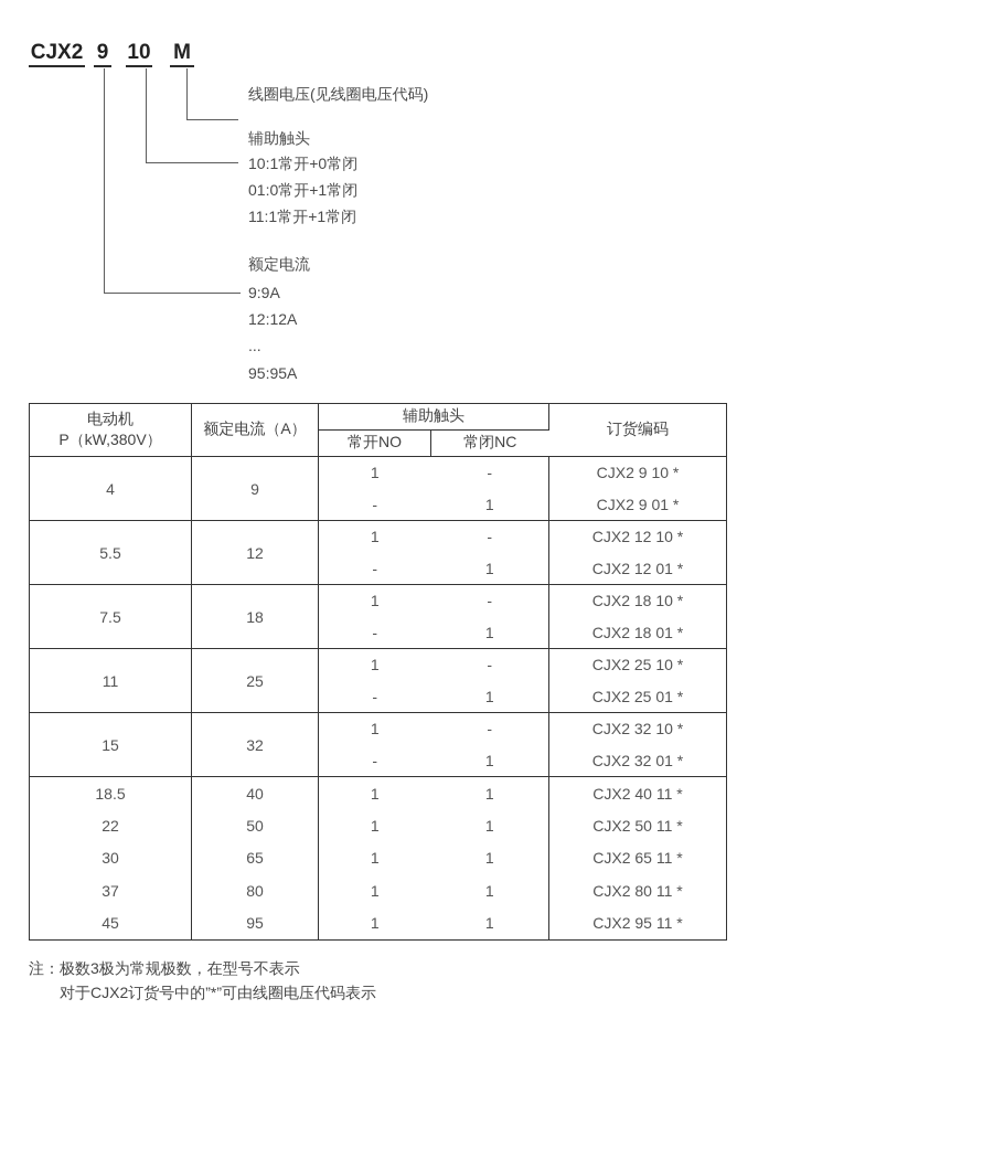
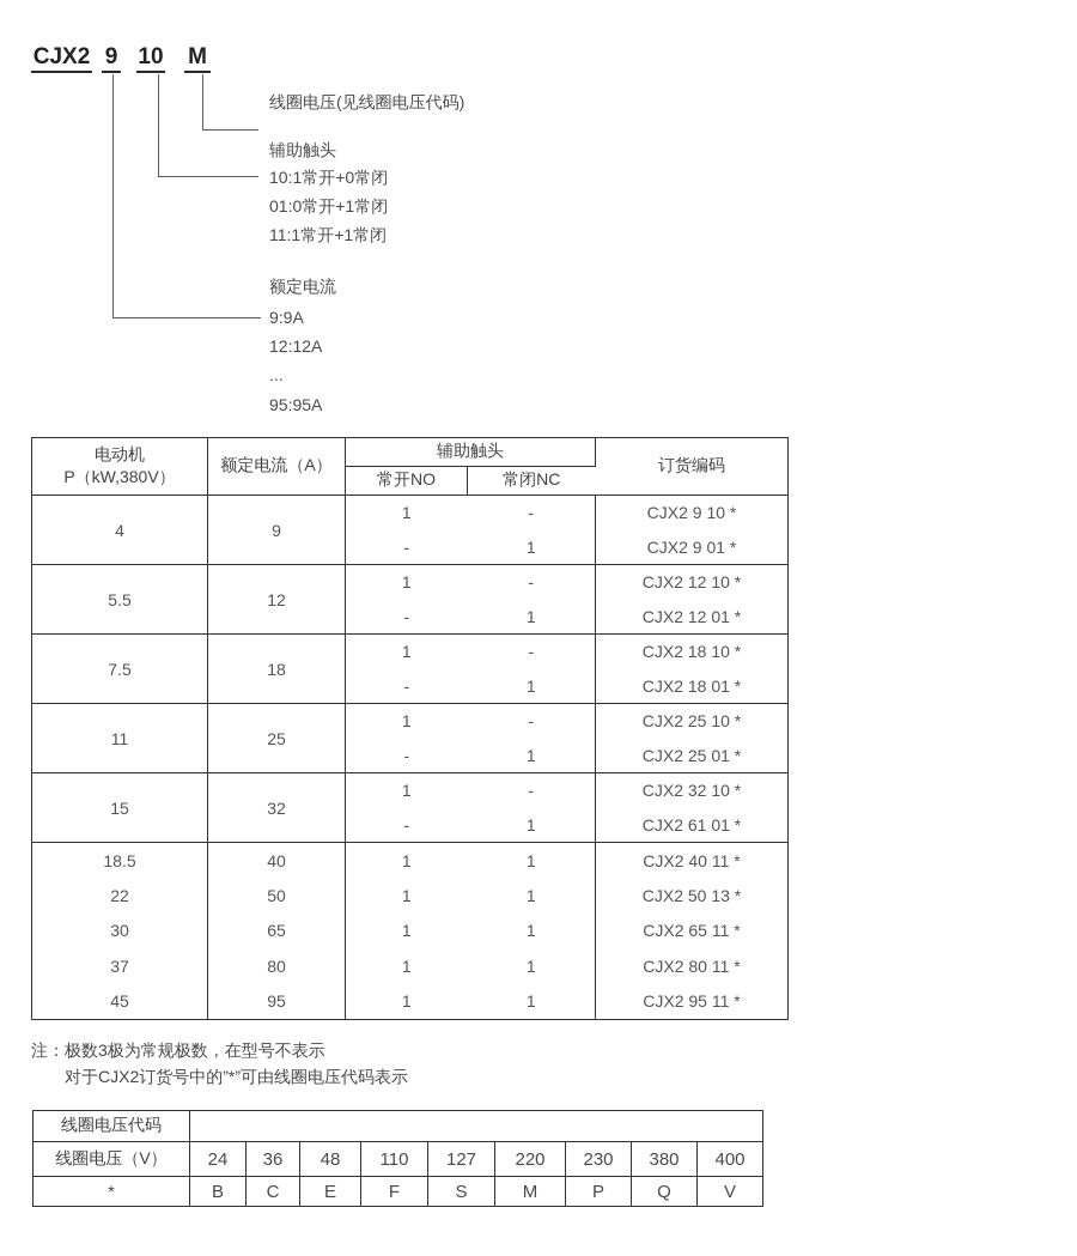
  CJX2
  9
  10
  M
  线圈电压(见线圈电压代码)
  辅助触头
  10:1常开+0常闭
  01:0常开+1常闭
  11:1常开+1常闭
  额定电流
  9:9A
  12:12A
  ...
  95:95A
  电动机 P（kW,380V）	额定电流（A）	辅助触头	订货编码
  常开NO	常闭NC
  4	9	1	-	CJX2 9 10 *
  -	1	CJX2 9 01 *
  5.5	12	1	-	CJX2 12 10 *
  -	1	CJX2 12 01 *
  7.5	18	1	-	CJX2 18 10 *
  -	1	CJX2 18 01 *
  11	25	1	-	CJX2 25 10 *
  -	1	CJX2 25 01 *
  15	32	1	-	CJX2 32 10 *
- -	1	CJX2 32 01 *
+ -	1	CJX2 61 01 *
  18.5	40	1	1	CJX2 40 11 *
- 22	50	1	1	CJX2 50 11 *
+ 22	50	1	1	CJX2 50 13 *
  30	65	1	1	CJX2 65 11 *
  37	80	1	1	CJX2 80 11 *
  45	95	1	1	CJX2 95 11 *
  注：极数3极为常规极数，在型号不表示
  对于CJX2订货号中的”*”可由线圈电压代码表示
+ 线圈电压代码
+ 线圈电压（V）	24	36	48	110	127	220	230	380	400
+ *	B	C	E	F	S	M	P	Q	V
